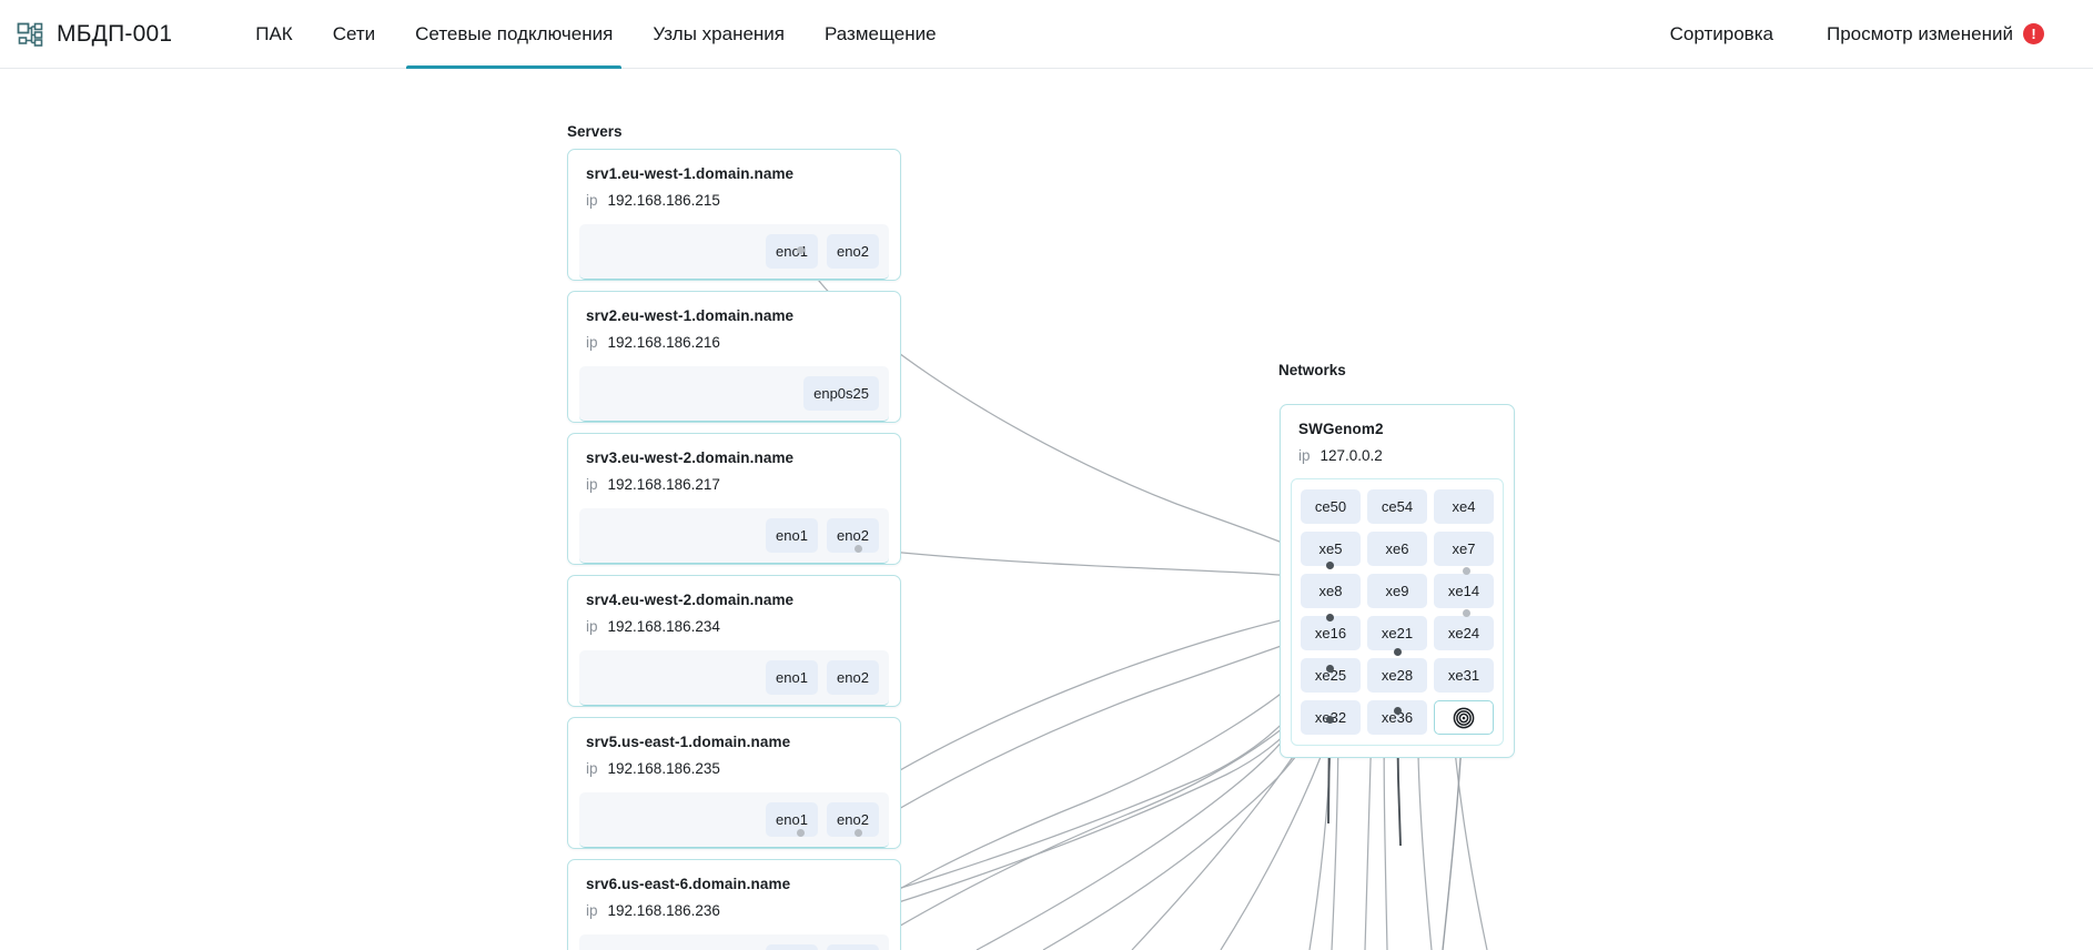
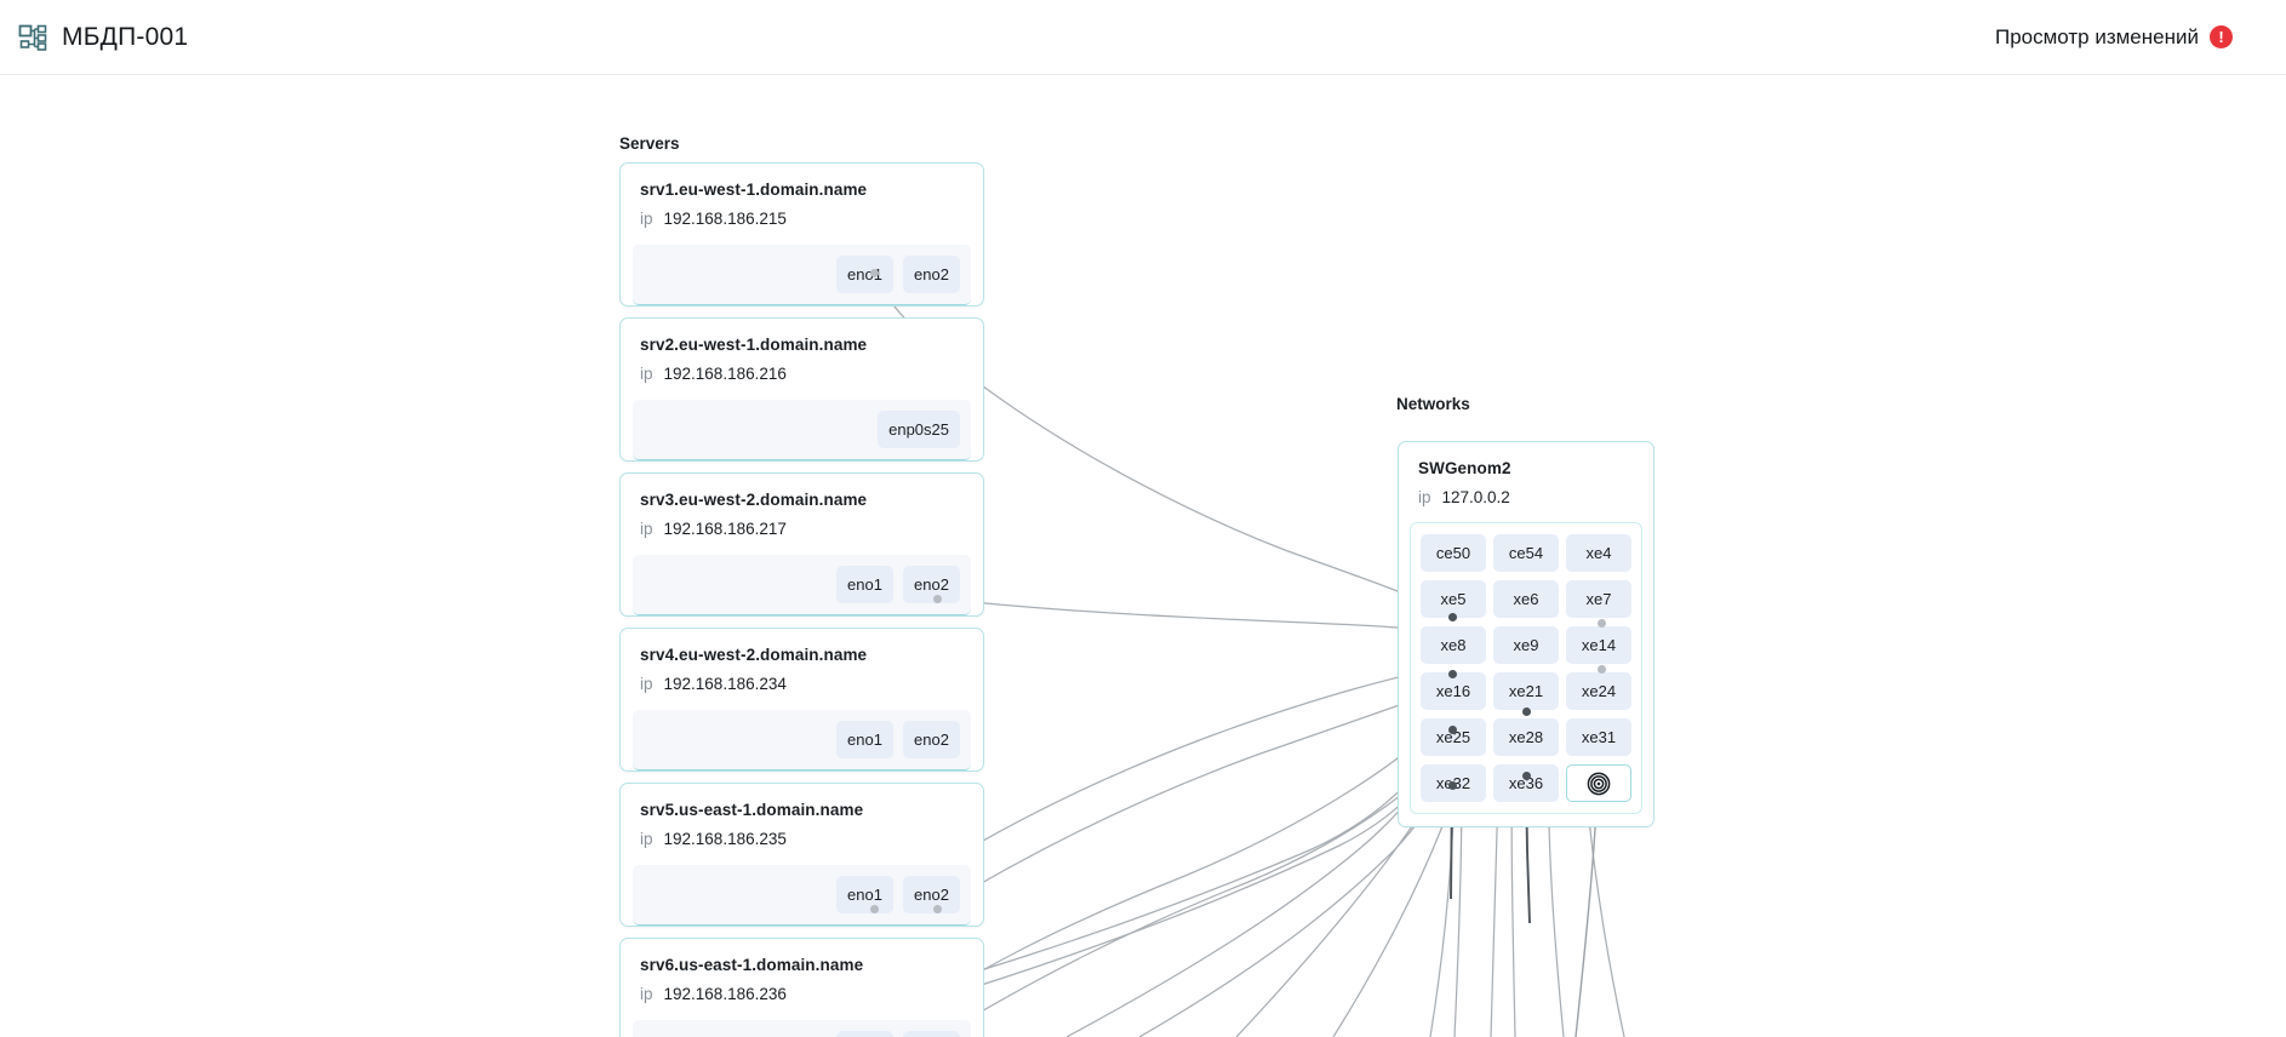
  МБДП-001
- ПАК
- Сети
- Сетевые подключения
- Узлы хранения
- Размещение
- Сортировка
  Просмотр изменений
  !
  Servers
  srv1.eu-west-1.domain.name
  ip
  192.168.186.215
  eno
  eno2
  srv2.eu-west-1.domain.name
  ip
  192.168.186.216
  enp0s25
  srv3.eu-west-2.domain.name
  ip
  192.168.186.217
  eno1
  eno2
  srv4.eu-west-2.domain.name
  ip
  192.168.186.234
  eno1
  eno2
  srv5.us-east-1.domain.name
  ip
  192.168.186.235
  eno1
  eno2
- srv6.us-east-6.domain.name
+ srv6.us-east-1.domain.name
  ip
  192.168.186.236
  Networks
  SWGenom2
  ip
  127.0.0.2
  ce50
  ce54
  xe4
  xe5
  xe6
  xe7
  xe8
  xe9
  xe14
  xe16
  xe21
  xe24
  xe25
  xe28
  xe31
  x32
  xe36
